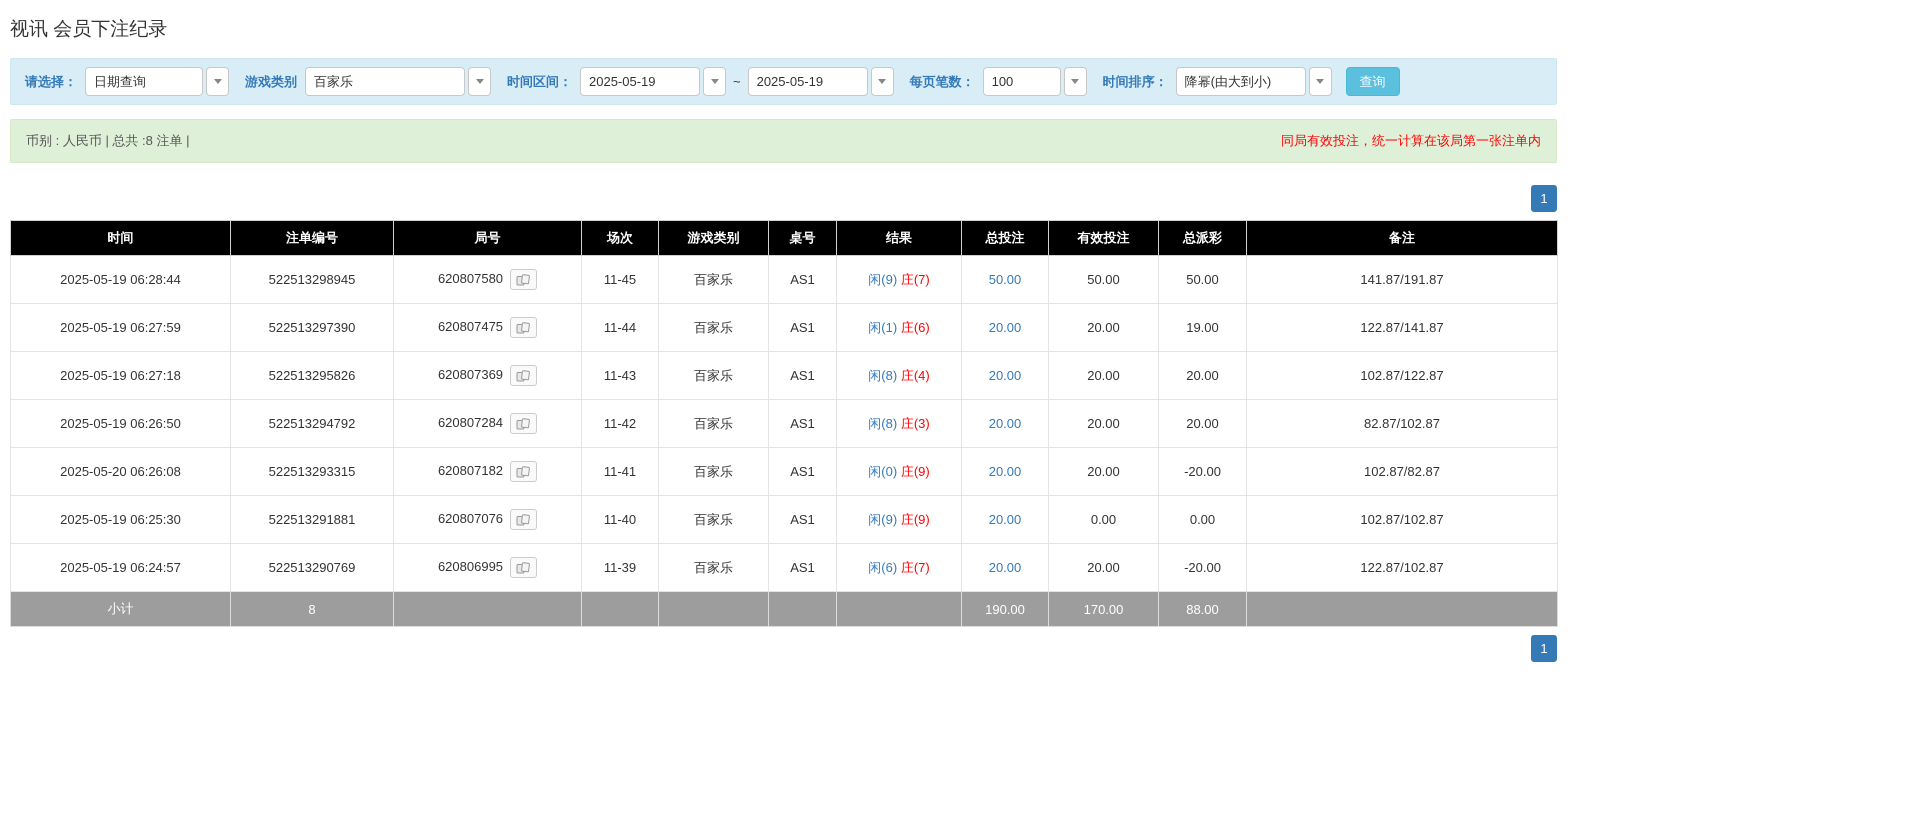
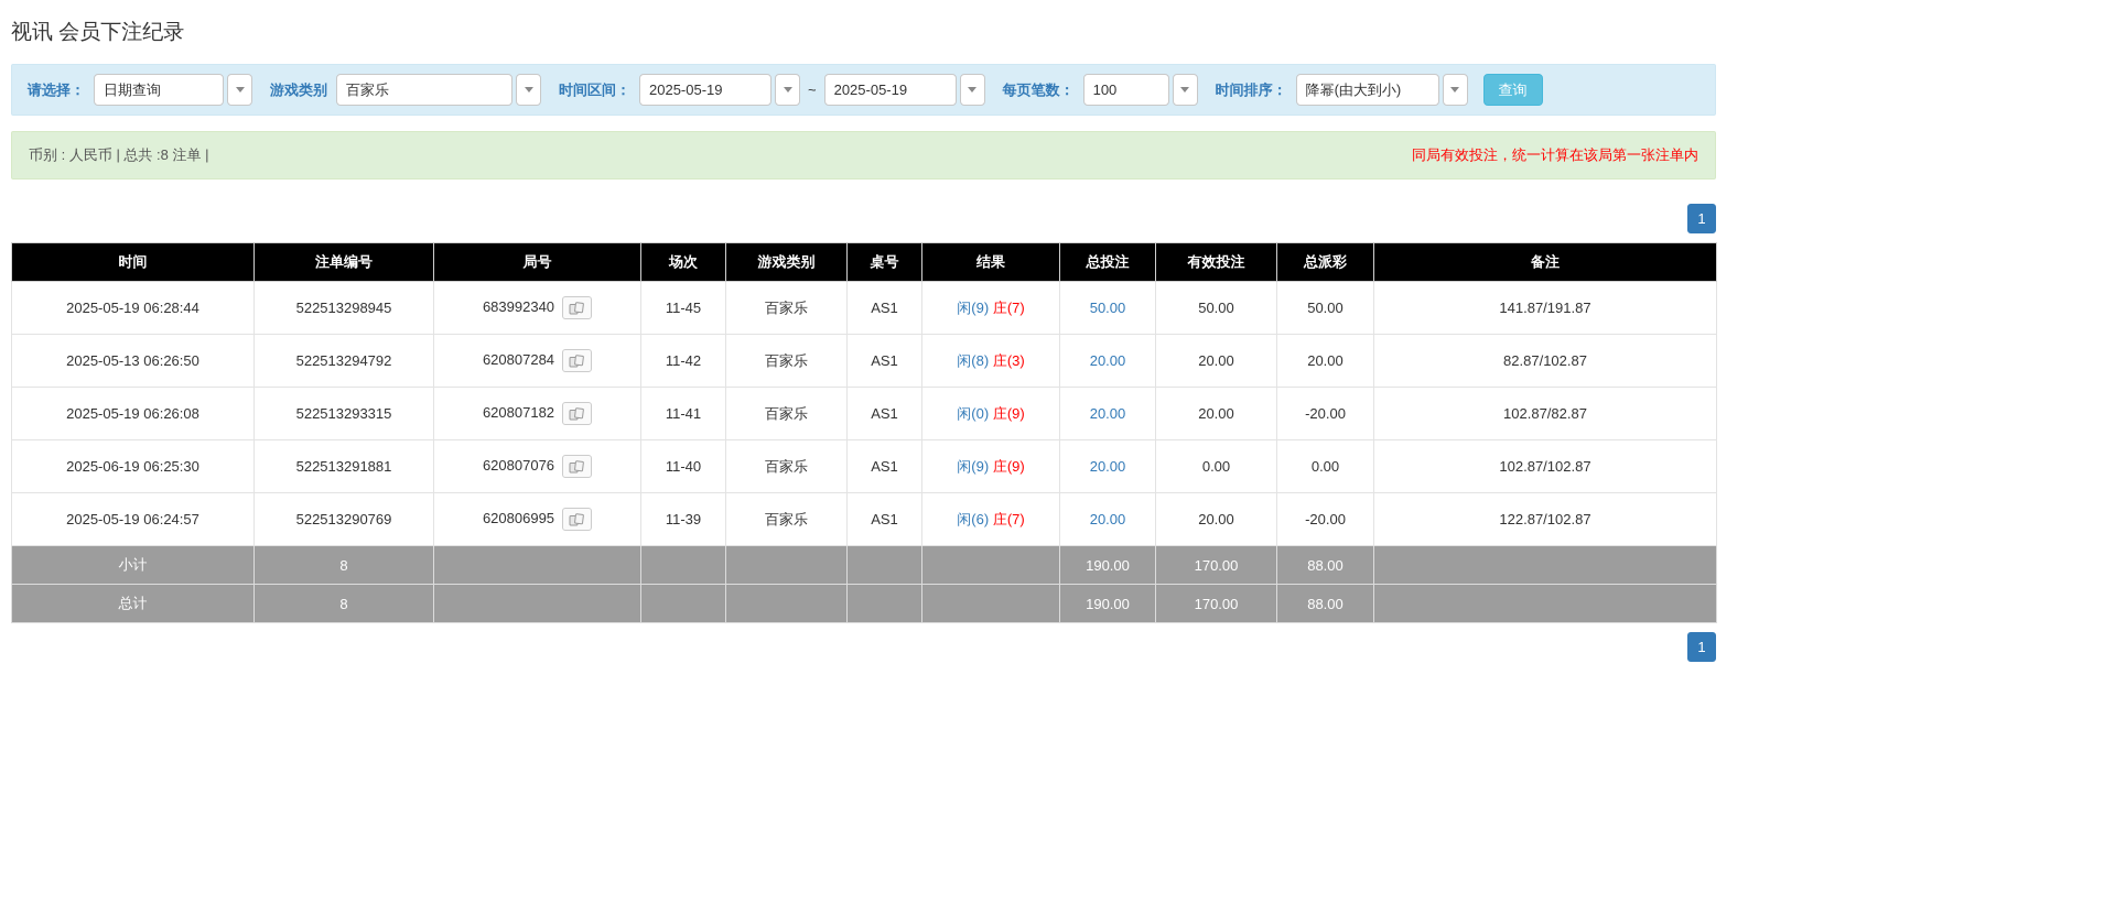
  视讯 会员下注纪录
  请选择：
  日期查询
  游戏类别
  百家乐
  时间区间：
  2025-05-19
  ~
  2025-05-19
  每页笔数：
  100
  时间排序：
  降幂(由大到小)
  查询
  币别 : 人民币 | 总共 :8 注单 |
  同局有效投注，统一计算在该局第一张注单内
  1
  时间	注单编号	局号	场次	游戏类别	桌号	结果	总投注	有效投注	总派彩	备注
- 2025-05-19 06:28:44	522513298945	620807580	11-45	百家乐	AS1	闲(9) 庄(7)	50.00	50.00	50.00	141.87/191.87
+ 2025-05-19 06:28:44	522513298945	683992340	11-45	百家乐	AS1	闲(9) 庄(7)	50.00	50.00	50.00	141.87/191.87
- 2025-05-19 06:27:59	522513297390	620807475	11-44	百家乐	AS1	闲(1) 庄(6)	20.00	20.00	19.00	122.87/141.87
- 2025-05-19 06:27:18	522513295826	620807369	11-43	百家乐	AS1	闲(8) 庄(4)	20.00	20.00	20.00	102.87/122.87
- 2025-05-19 06:26:50	522513294792	620807284	11-42	百家乐	AS1	闲(8) 庄(3)	20.00	20.00	20.00	82.87/102.87
+ 2025-05-13 06:26:50	522513294792	620807284	11-42	百家乐	AS1	闲(8) 庄(3)	20.00	20.00	20.00	82.87/102.87
- 2025-05-20 06:26:08	522513293315	620807182	11-41	百家乐	AS1	闲(0) 庄(9)	20.00	20.00	-20.00	102.87/82.87
+ 2025-05-19 06:26:08	522513293315	620807182	11-41	百家乐	AS1	闲(0) 庄(9)	20.00	20.00	-20.00	102.87/82.87
- 2025-05-19 06:25:30	522513291881	620807076	11-40	百家乐	AS1	闲(9) 庄(9)	20.00	0.00	0.00	102.87/102.87
+ 2025-06-19 06:25:30	522513291881	620807076	11-40	百家乐	AS1	闲(9) 庄(9)	20.00	0.00	0.00	102.87/102.87
  2025-05-19 06:24:57	522513290769	620806995	11-39	百家乐	AS1	闲(6) 庄(7)	20.00	20.00	-20.00	122.87/102.87
  小计	8						190.00	170.00	88.00
+ 总计	8						190.00	170.00	88.00
  1
